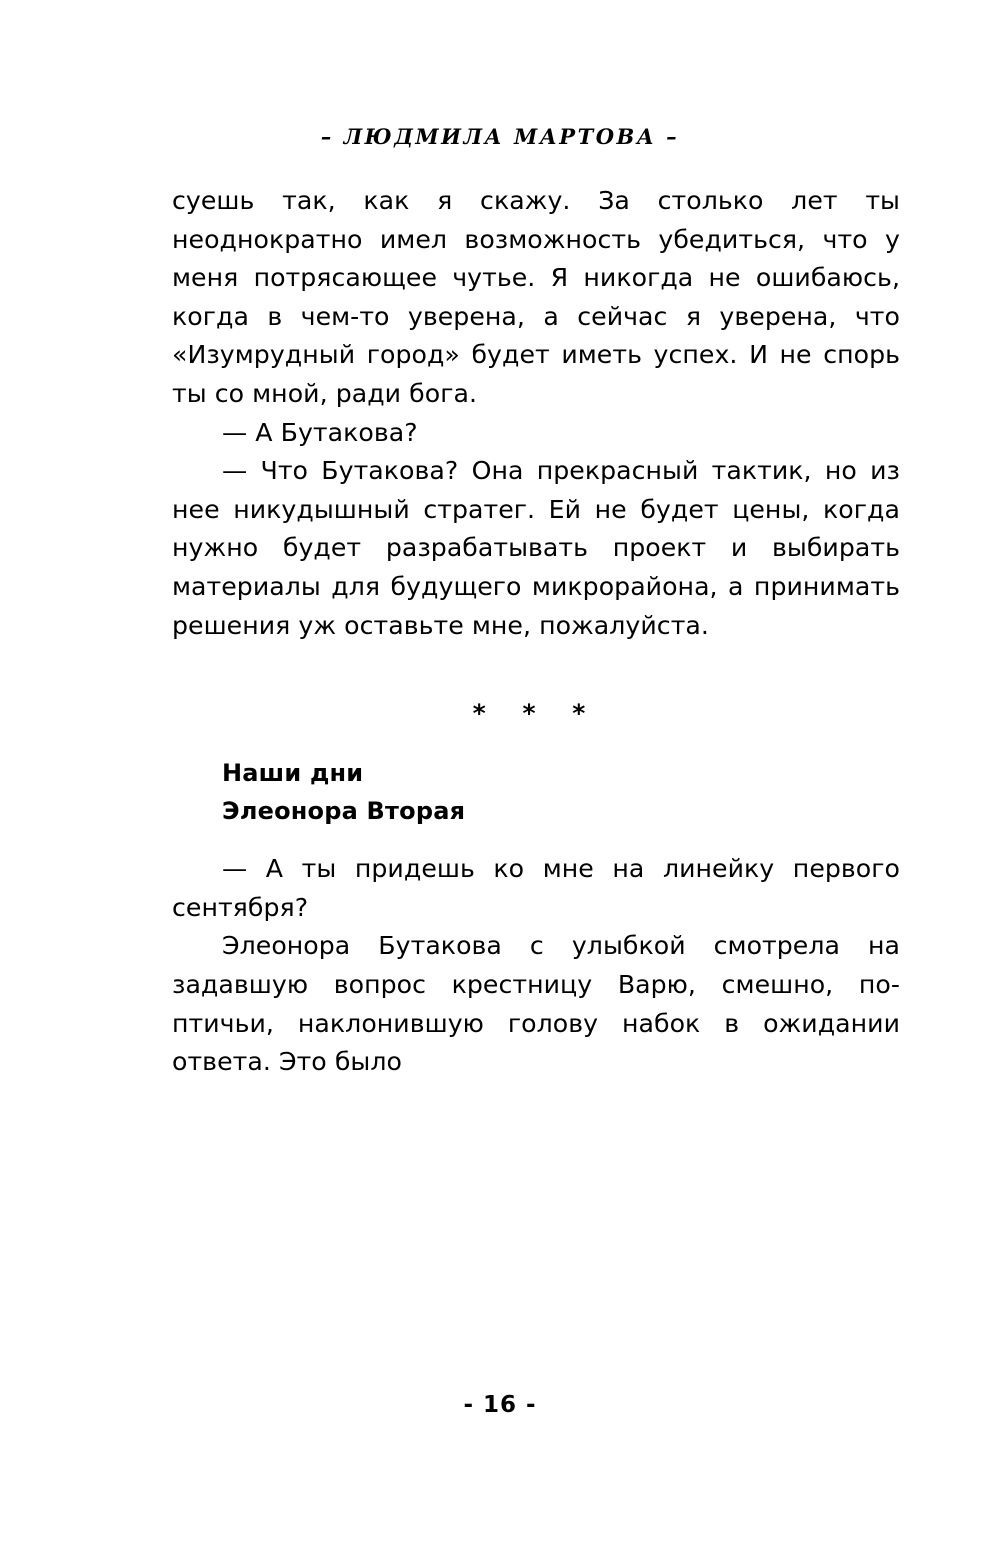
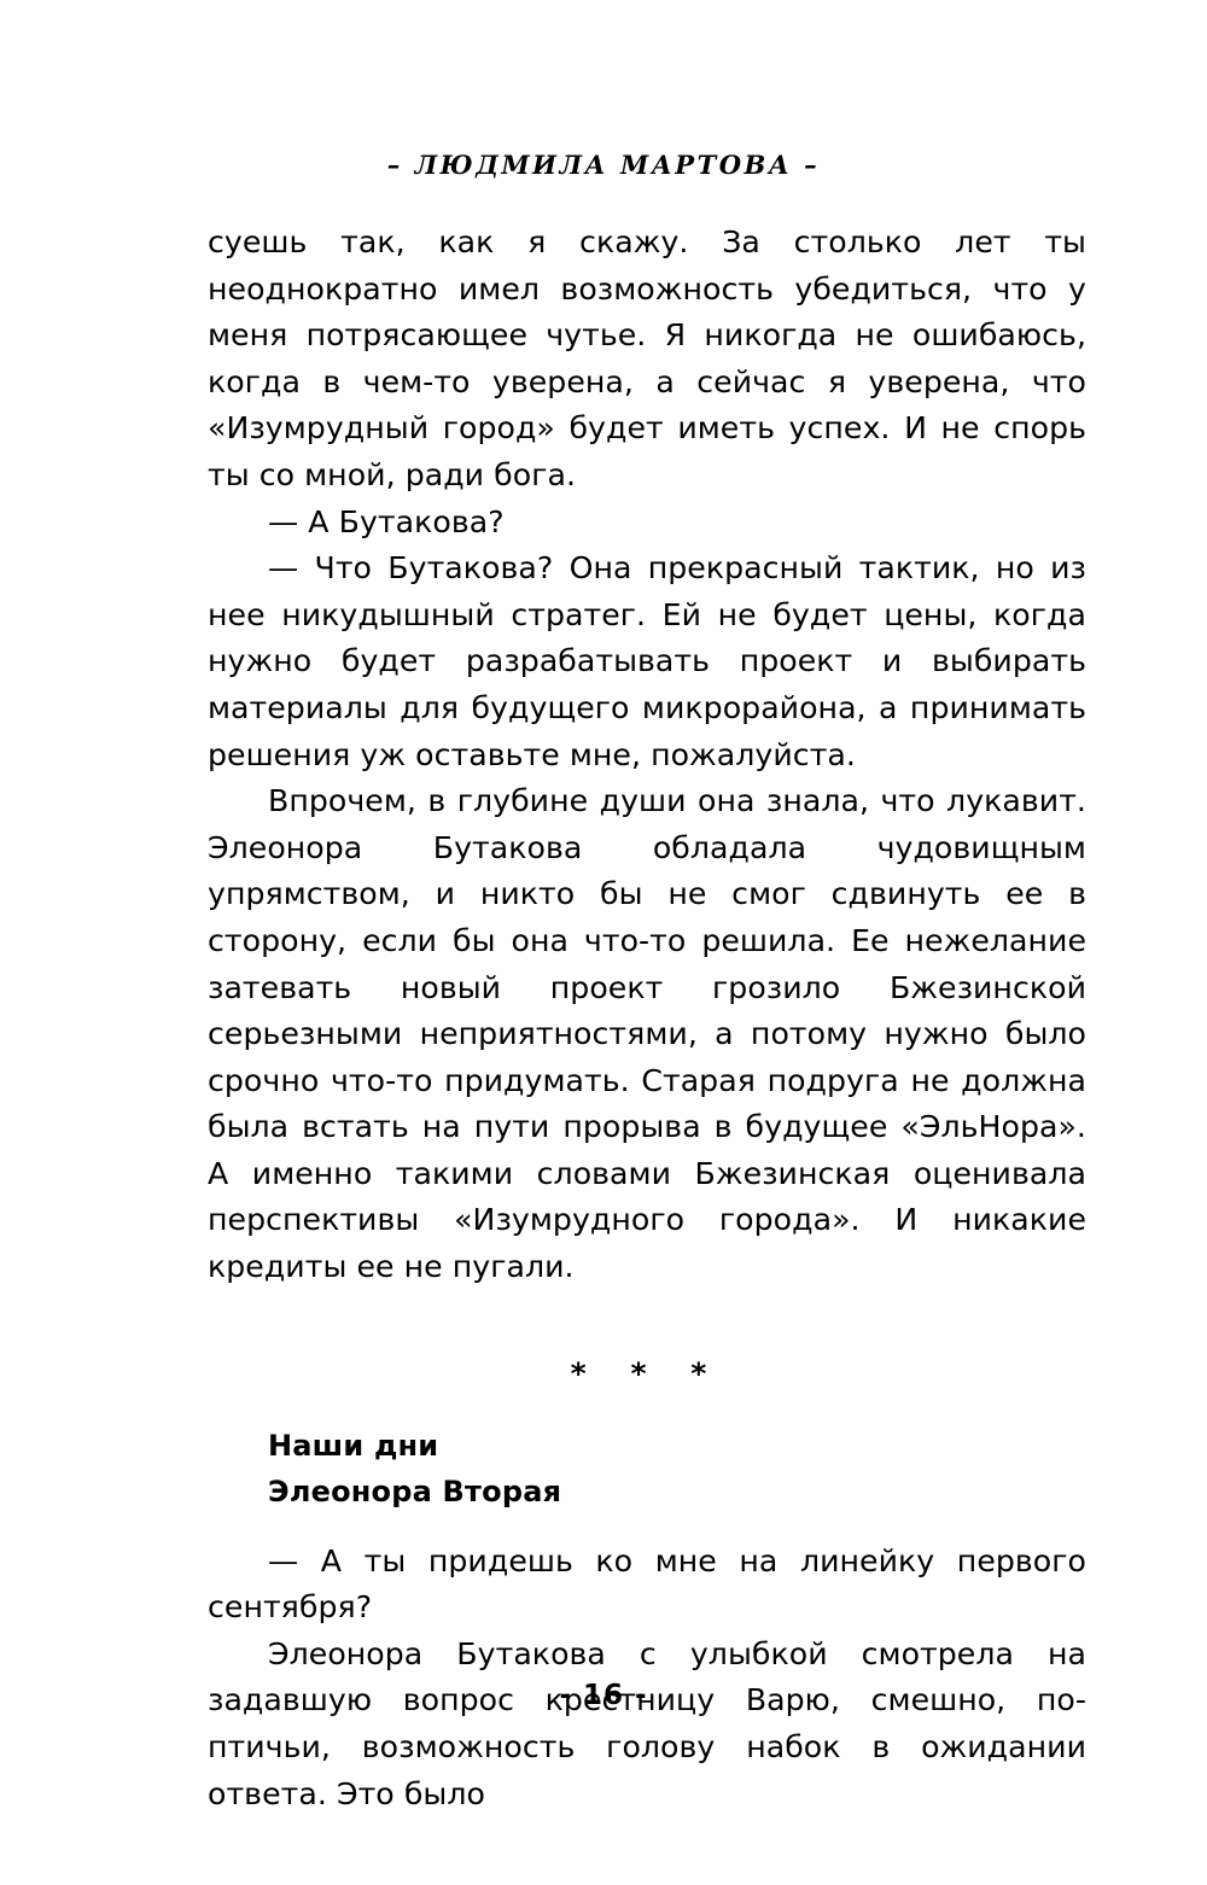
  – ЛЮДМИЛА МАРТОВА –
  суешь так, как я скажу. За столько лет ты неоднократно имел возможность убедиться, что у меня потрясающее чутье. Я никогда не ошибаюсь, когда в чем-то уверена, а сейчас я уверена, что «Изумрудный город» будет иметь успех. И не спорь ты со мной, ради бога.
  — А Бутакова?
  — Что Бутакова? Она прекрасный тактик, но из нее никудышный стратег. Ей не будет цены, когда нужно будет разрабатывать проект и выбирать материалы для будущего микрорайона, а принимать решения уж оставьте мне, пожалуйста.
+ Впрочем, в глубине души она знала, что лукавит. Элеонора Бутакова обладала чудовищным упрямством, и никто бы не смог сдвинуть ее в сторону, если бы она что-то решила. Ее нежелание затевать новый проект грозило Бжезинской серьезными неприятностями, а потому нужно было срочно что-то придумать. Старая подруга не должна была встать на пути прорыва в будущее «ЭльНора». А именно такими словами Бжезинская оценивала перспективы «Изумрудного города». И никакие кредиты ее не пугали.
  * * *
  Наши дни
  Элеонора Вторая
  — А ты придешь ко мне на линейку первого сентября?
- Элеонора Бутакова с улыбкой смотрела на задавшую вопрос крестницу Варю, смешно, по-птичьи, наклонившую голову набок в ожидании ответа. Это было
+ Элеонора Бутакова с улыбкой смотрела на задавшую вопрос крестницу Варю, смешно, по-птичьи, возможность голову набок в ожидании ответа. Это было
  - 16 -
